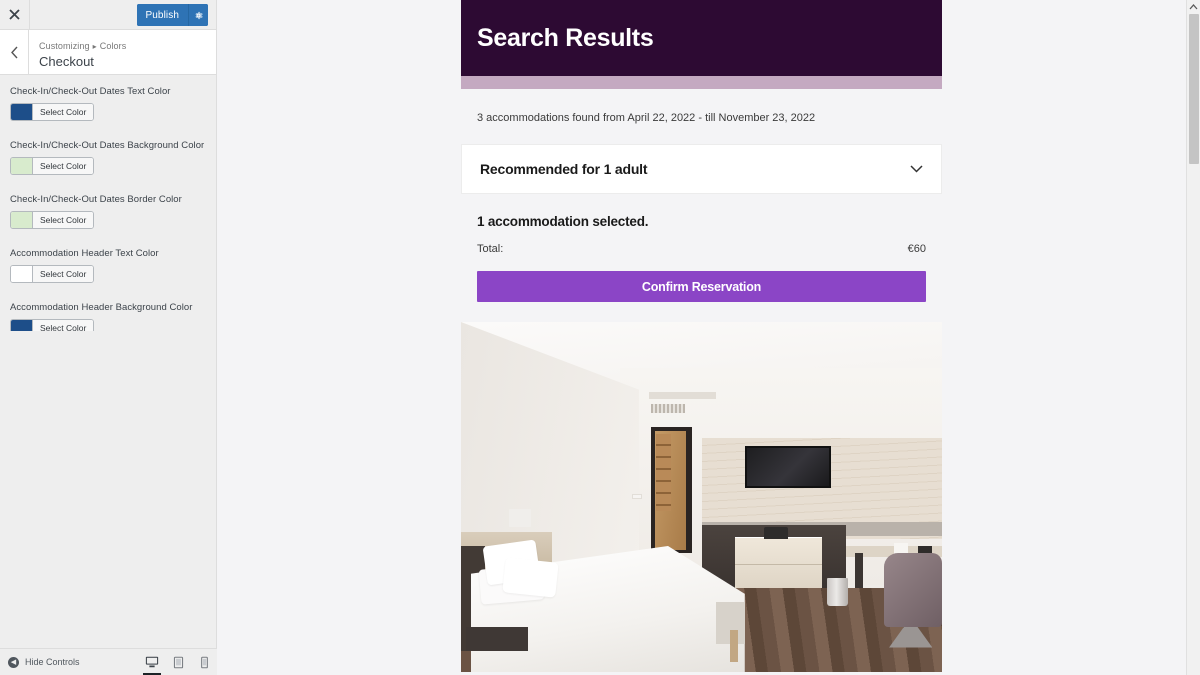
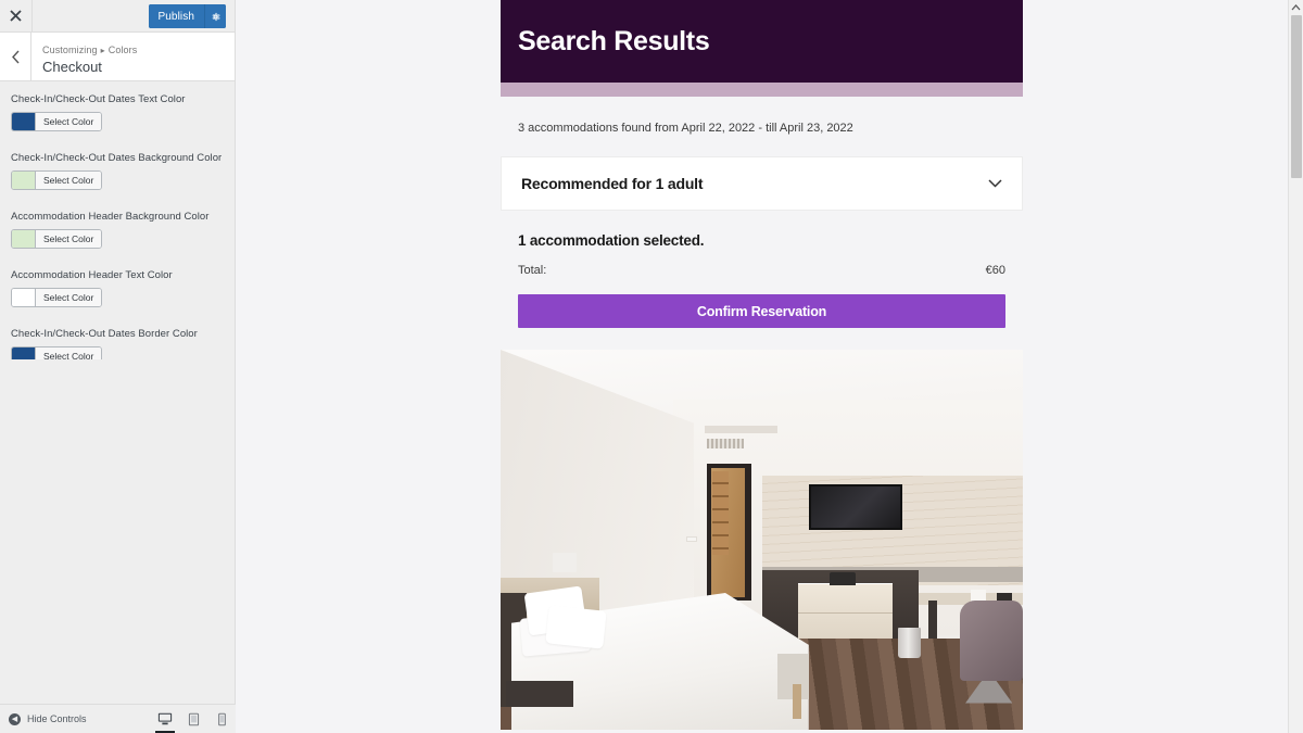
  Publish
  Customizing ▸ Colors
  Checkout
  Check-In/Check-Out Dates Text Color
  Select Color
  Check-In/Check-Out Dates Background Color
  Select Color
- Check-In/Check-Out Dates Border Color
+ Accommodation Header Background Color
  Select Color
  Accommodation Header Text Color
  Select Color
- Accommodation Header Background Color
+ Check-In/Check-Out Dates Border Color
  Select Color
  Hide Controls
  Search Results
- 3 accommodations found from April 22, 2022 - till November 23, 2022
+ 3 accommodations found from April 22, 2022 - till April 23, 2022
  Recommended for 1 adult
  1 accommodation selected.
  Total:
  €60
  Confirm Reservation
